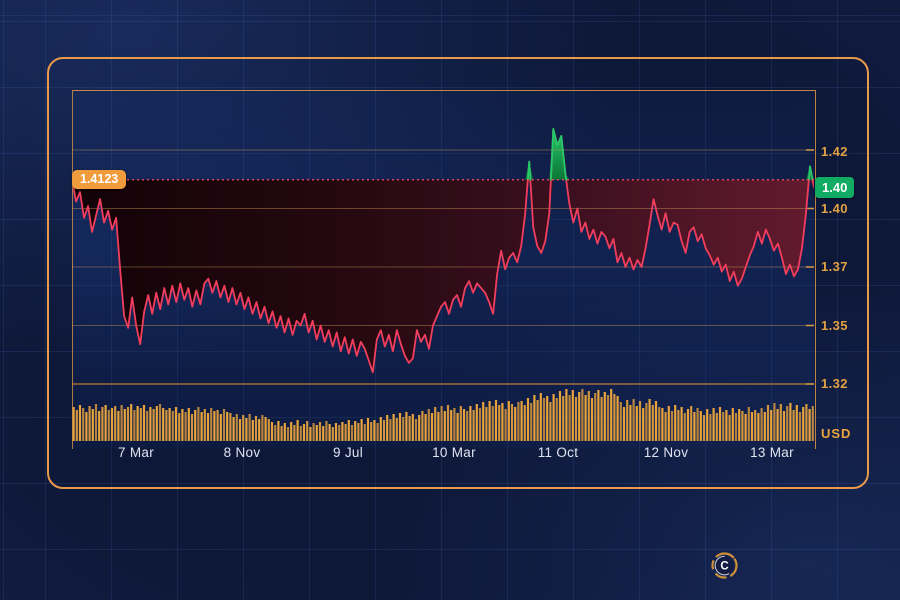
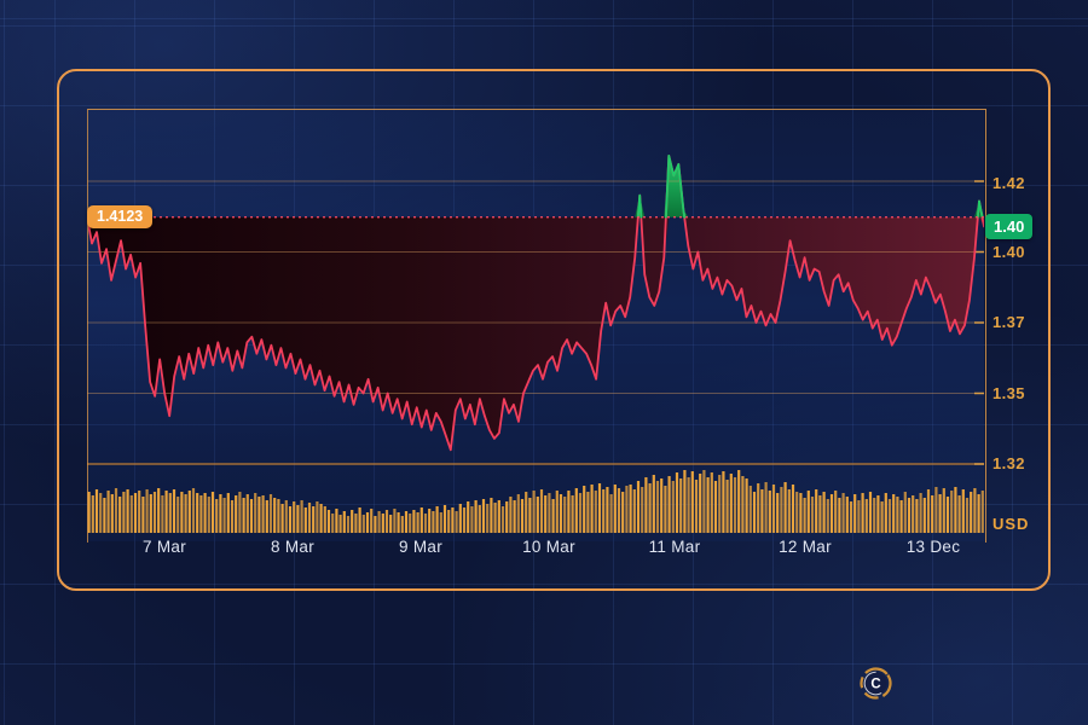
  1.42
  1.40
  1.37
  1.35
  1.32
  USD
  7 Mar
- 8 Nov
+ 8 Mar
- 9 Jul
+ 9 Mar
  10 Mar
- 11 Oct
+ 11 Mar
- 12 Nov
+ 12 Mar
- 13 Mar
+ 13 Dec
  1.4123
  1.40
  C
